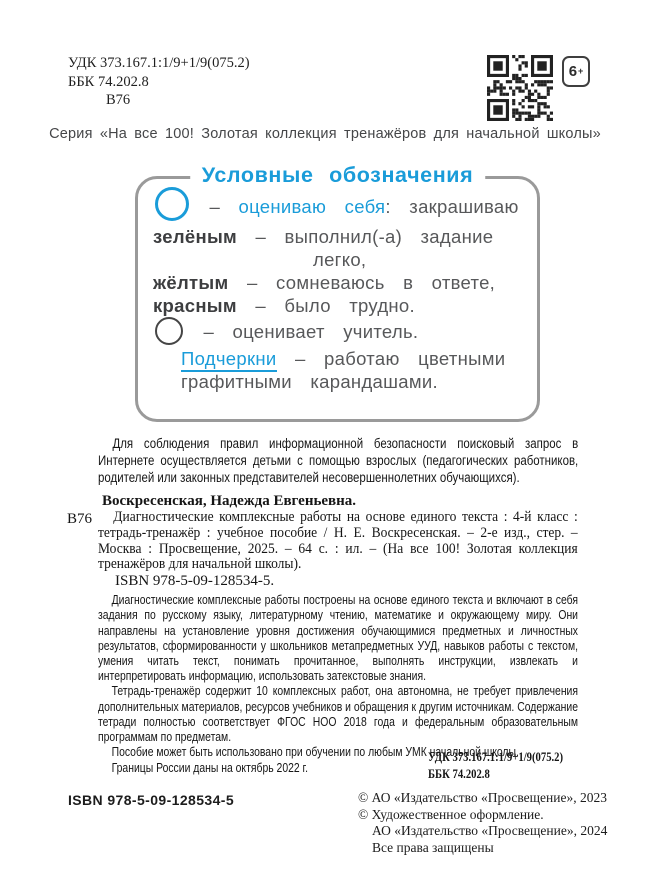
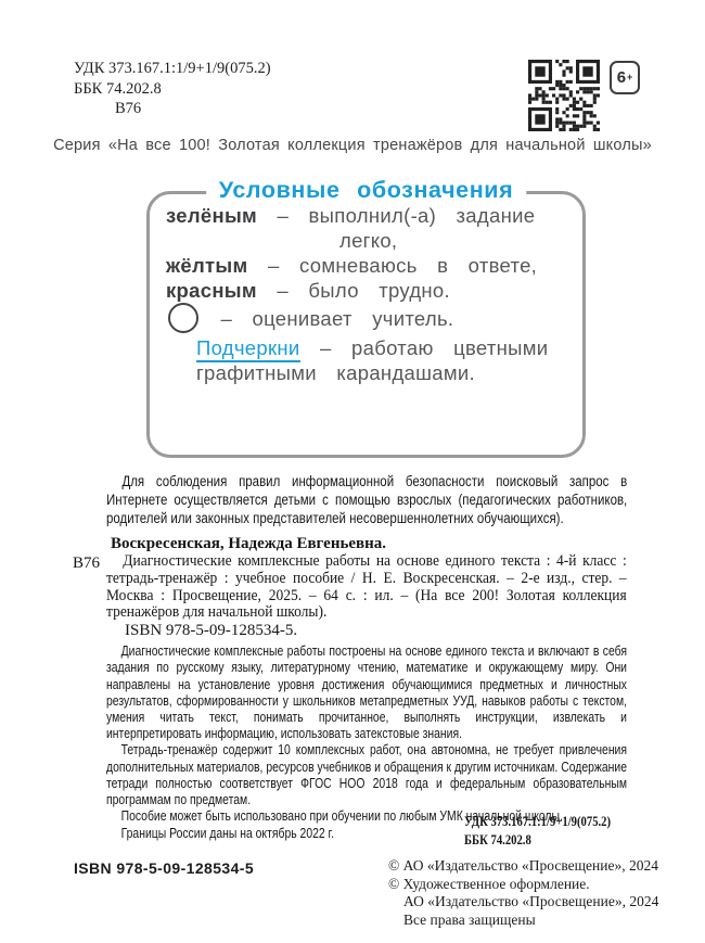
  УДК 373.167.1:1/9+1/9(075.2)
  ББК 74.202.8
  В76
  6
  +
  Серия «На все 100! Золотая коллекция тренажёров для начальной школы»
  Условные обозначения
- – оцениваю себя: закрашиваю
  зелёным – выполнил(-а) задание
  легко,
  жёлтым – сомневаюсь в ответе,
  красным – было трудно.
  – оценивает учитель.
  Подчеркни – работаю цветными
  графитными карандашами.
  Для соблюдения правил информационной безопасности поисковый запрос в Интернете осуществляется детьми с помощью взрослых (педагогических работников, родителей или законных представителей несовершеннолетних обучающихся).
  Воскресенская, Надежда Евгеньевна.
  В76
- Диагностические комплексные работы на основе единого текста : 4-й класс : тетрадь-тренажёр : учебное пособие / Н. Е. Воскресенская. – 2-е изд., стер. – Москва : Просвещение, 2025. – 64 с. : ил. – (На все 100! Золотая коллекция тренажёров для начальной школы).
+ Диагностические комплексные работы на основе единого текста : 4-й класс : тетрадь-тренажёр : учебное пособие / Н. Е. Воскресенская. – 2-е изд., стер. – Москва : Просвещение, 2025. – 64 с. : ил. – (На все 200! Золотая коллекция тренажёров для начальной школы).
  ISBN 978-5-09-128534-5.
  Диагностические комплексные работы построены на основе единого текста и включают в себя задания по русскому языку, литературному чтению, математике и окружающему миру. Они направлены на установление уровня достижения обучающимися предметных и личностных результатов, сформированности у школьников метапредметных УУД, навыков работы с текстом, умения читать текст, понимать прочитанное, выполнять инструкции, извлекать и интерпретировать информацию, использовать затекстовые знания.
  Тетрадь-тренажёр содержит 10 комплексных работ, она автономна, не требует привлечения дополнительных материалов, ресурсов учебников и обращения к другим источникам. Содержание тетради полностью соответствует ФГОС НОО 2018 года и федеральным образовательным программам по предметам.
  Пособие может быть использовано при обучении по любым УМК начальной школы.
  Границы России даны на октябрь 2022 г.
  УДК 373.167.1:1/9+1/9(075.2)
  ББК 74.202.8
  ISBN 978-5-09-128534-5
- © АО «Издательство «Просвещение», 2023
+ © АО «Издательство «Просвещение», 2024
  © Художественное оформление.
  АО «Издательство «Просвещение», 2024
  Все права защищены
